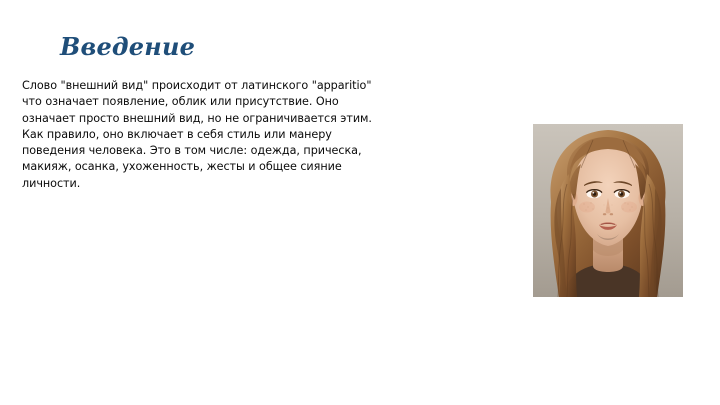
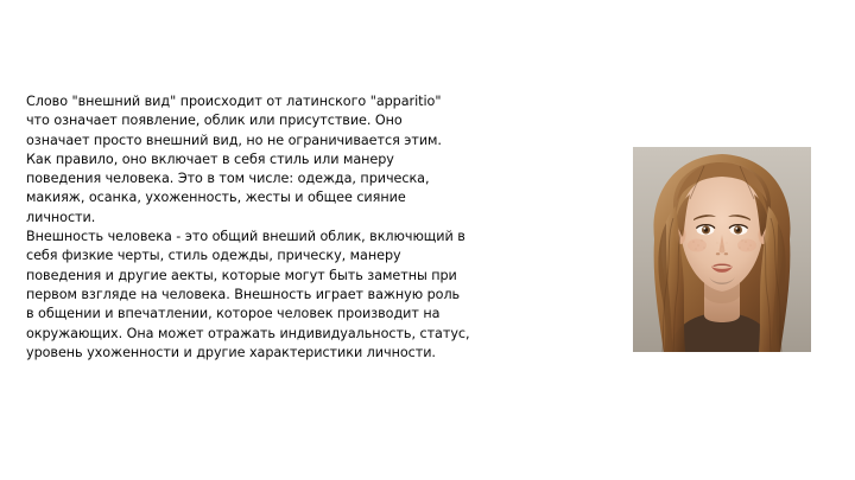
- Введение
  Слово "внешний вид" происходит от латинского "apparitio"
  что означает появление, облик или присутствие. Оно
  означает просто внешний вид, но не ограничивается этим.
  Как правило, оно включает в себя стиль или манеру
  поведения человека. Это в том числе: одежда, прическа,
  макияж, осанка, ухоженность, жесты и общее сияние
  личности.
+ Внешность человека - это общий внеший облик, включющий в
+ себя физкие черты, стиль одежды, прическу, манеру
+ поведения и другие аекты, которые могут быть заметны при
+ первом взгляде на человека. Внешность играет важную роль
+ в общении и впечатлении, которое человек производит на
+ окружающих. Она может отражать индивидуальность, статус,
+ уровень ухоженности и другие характеристики личности.
